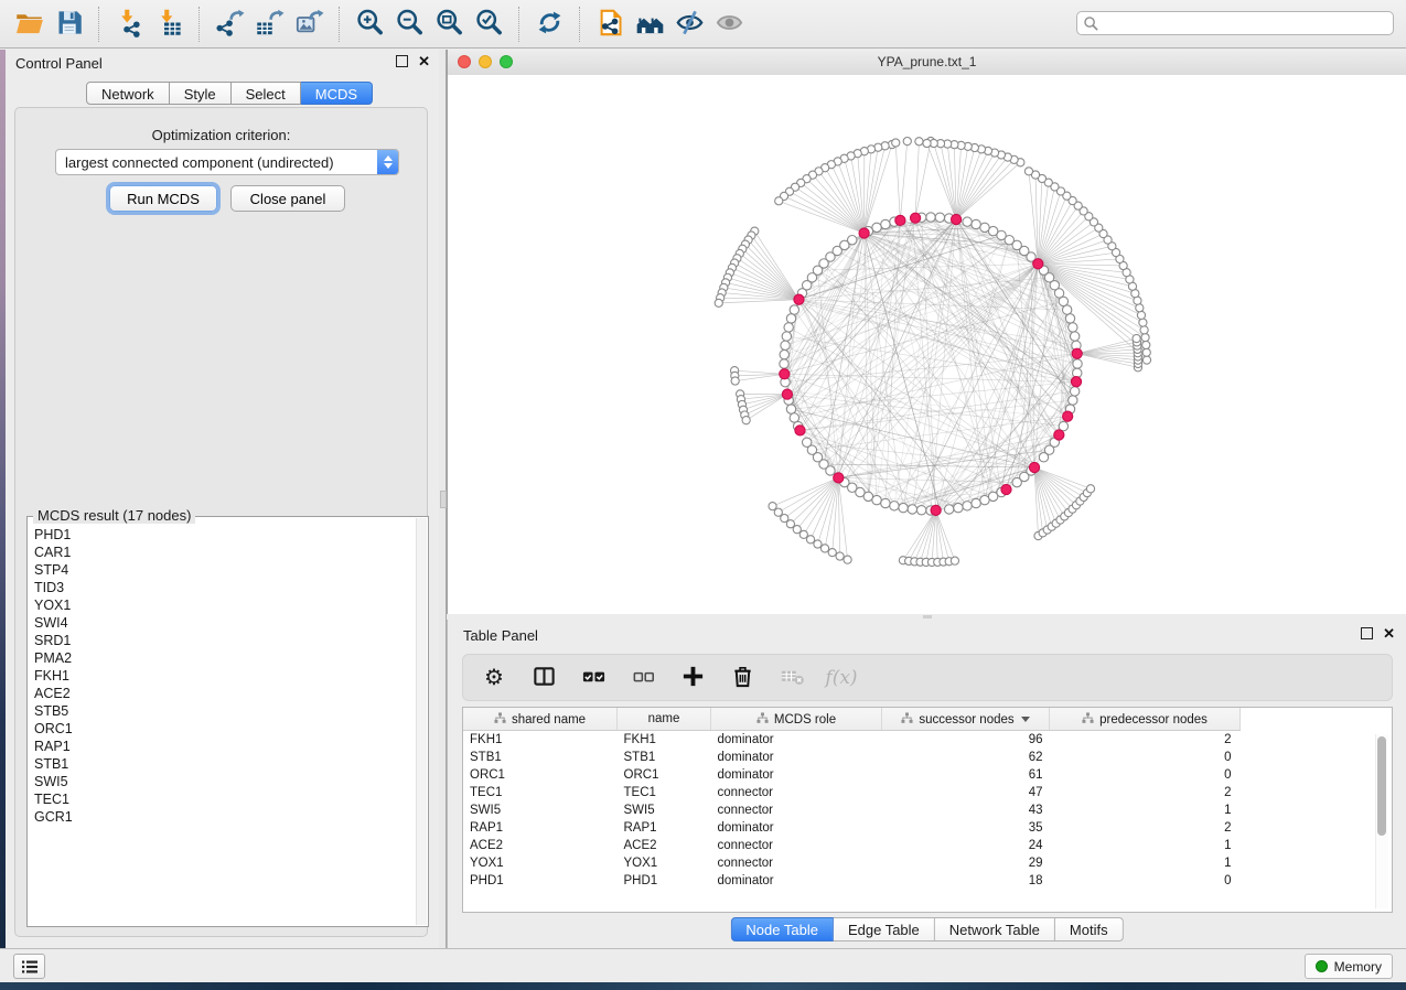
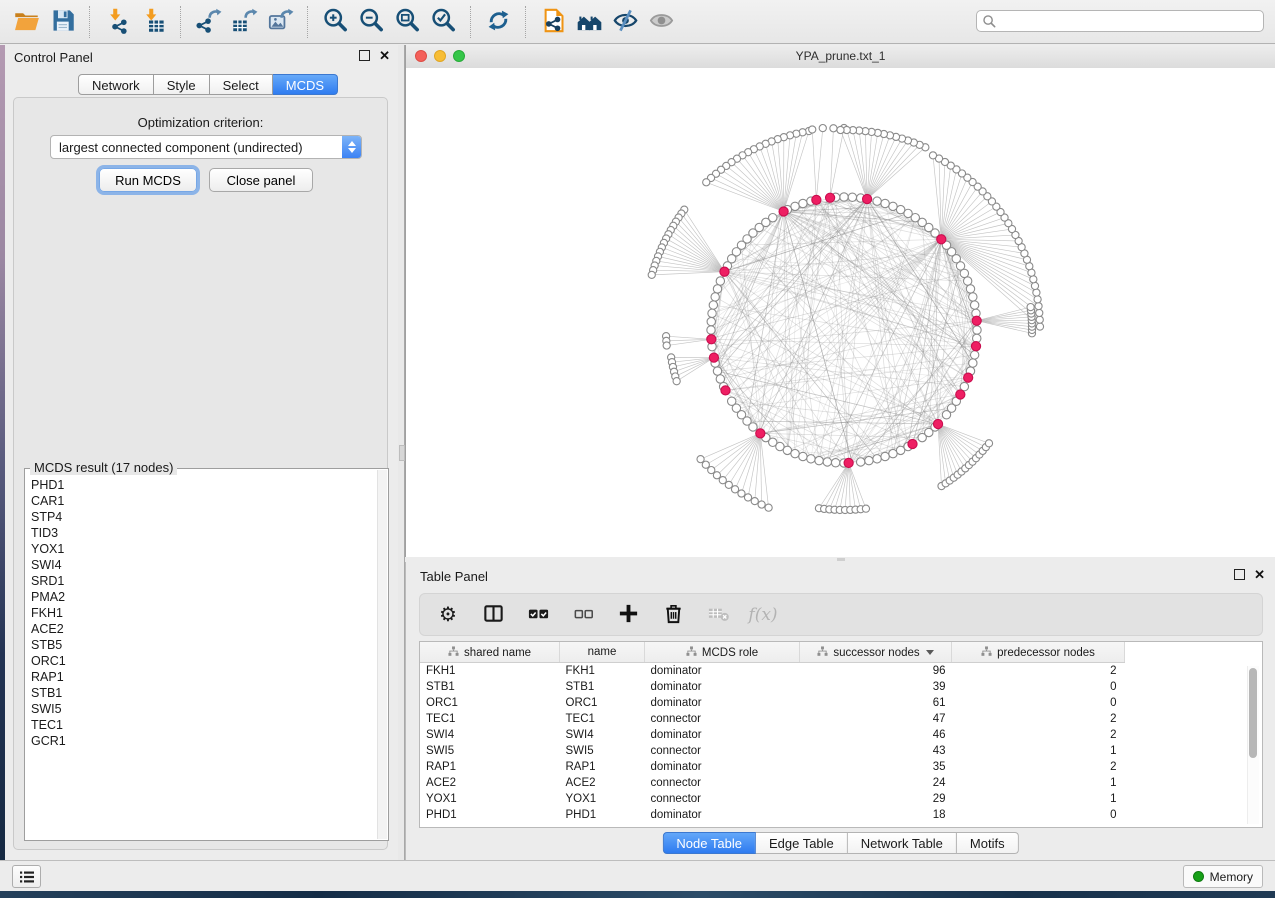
  Control Panel
  ✕
  Network
  Style
  Select
  MCDS
  Optimization criterion:
  largest connected component (undirected)
  Run MCDS
  Close panel
  MCDS result (17 nodes)
  PHD1
  CAR1
  STP4
  TID3
  YOX1
  SWI4
  SRD1
  PMA2
  FKH1
  ACE2
  STB5
  ORC1
  RAP1
  STB1
  SWI5
  TEC1
  GCR1
  YPA_prune.txt_1
  Table Panel
  ✕
  ⚙
  f(x)
  shared name	name	MCDS role	successor nodes	predecessor nodes
  FKH1	FKH1	dominator	96	2
- STB1	STB1	dominator	62	0
+ STB1	STB1	dominator	39	0
  ORC1	ORC1	dominator	61	0
  TEC1	TEC1	connector	47	2
+ SWI4	SWI4	dominator	46	2
  SWI5	SWI5	connector	43	1
  RAP1	RAP1	dominator	35	2
  ACE2	ACE2	connector	24	1
  YOX1	YOX1	connector	29	1
  PHD1	PHD1	dominator	18	0
  Node Table
  Edge Table
  Network Table
  Motifs
  Memory
